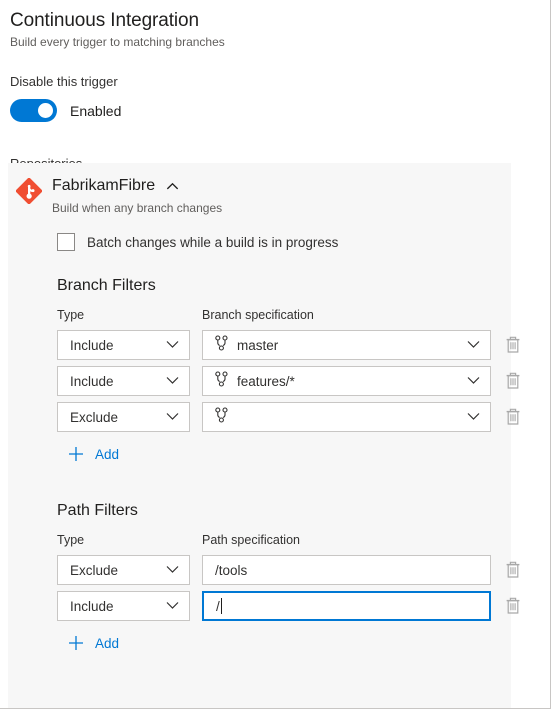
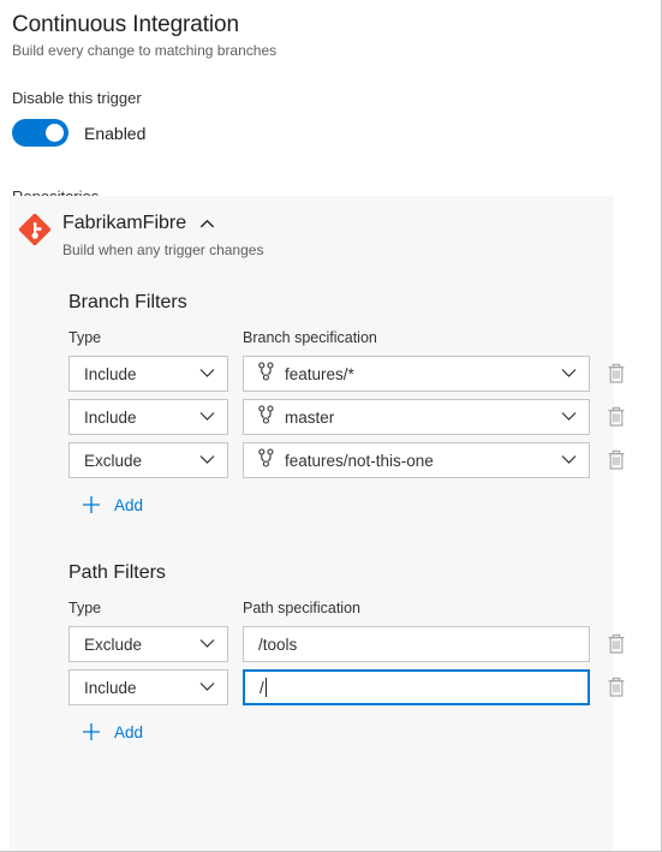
  Continuous Integration
- Build every trigger to matching branches
+ Build every change to matching branches
  Disable this trigger
  Enabled
  FabrikamFibre
- Build when any branch changes
+ Build when any trigger changes
- Batch changes while a build is in progress
  Branch Filters
  Type
  Branch specification
  Include
- master
+ features/*
  Include
- features/*
+ master
  Exclude
+ features/not-this-one
  Add
  Path Filters
  Type
  Path specification
  Exclude
  /tools
  Include
  /
  Add
